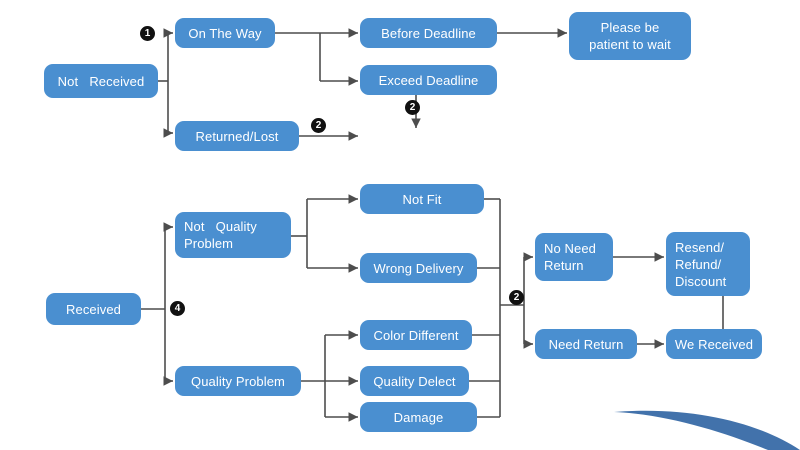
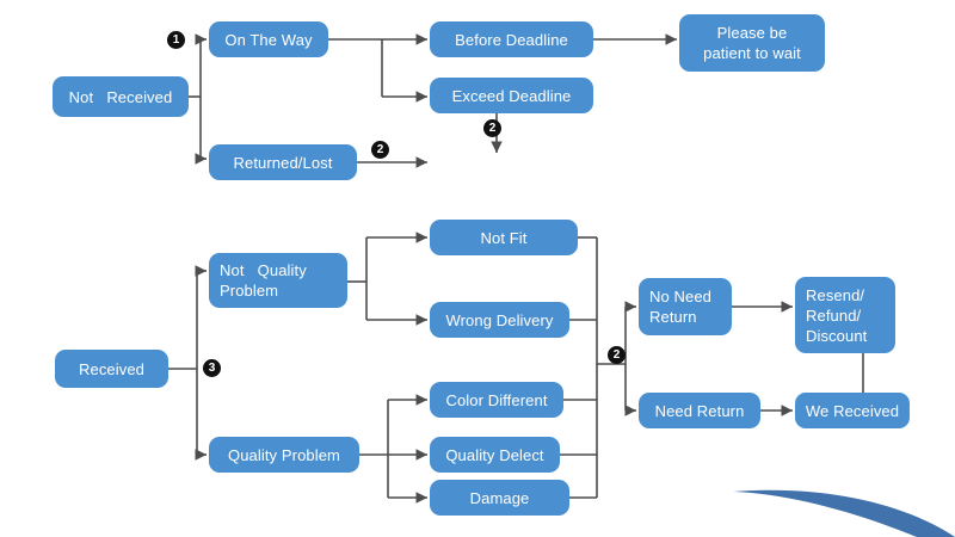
  Not Received
  On The Way
  Returned/Lost
  Before Deadline
  Exceed Deadline
  Please be
  patient to wait
  Received
  Not Quality
  Problem
  Quality Problem
  Not Fit
  Wrong Delivery
  Color Different
  Quality Delect
  Damage
  No Need
  Return
  Need Return
  Resend/
  Refund/
  Discount
  We Received
  1
  2
  2
- 4
+ 3
  2
